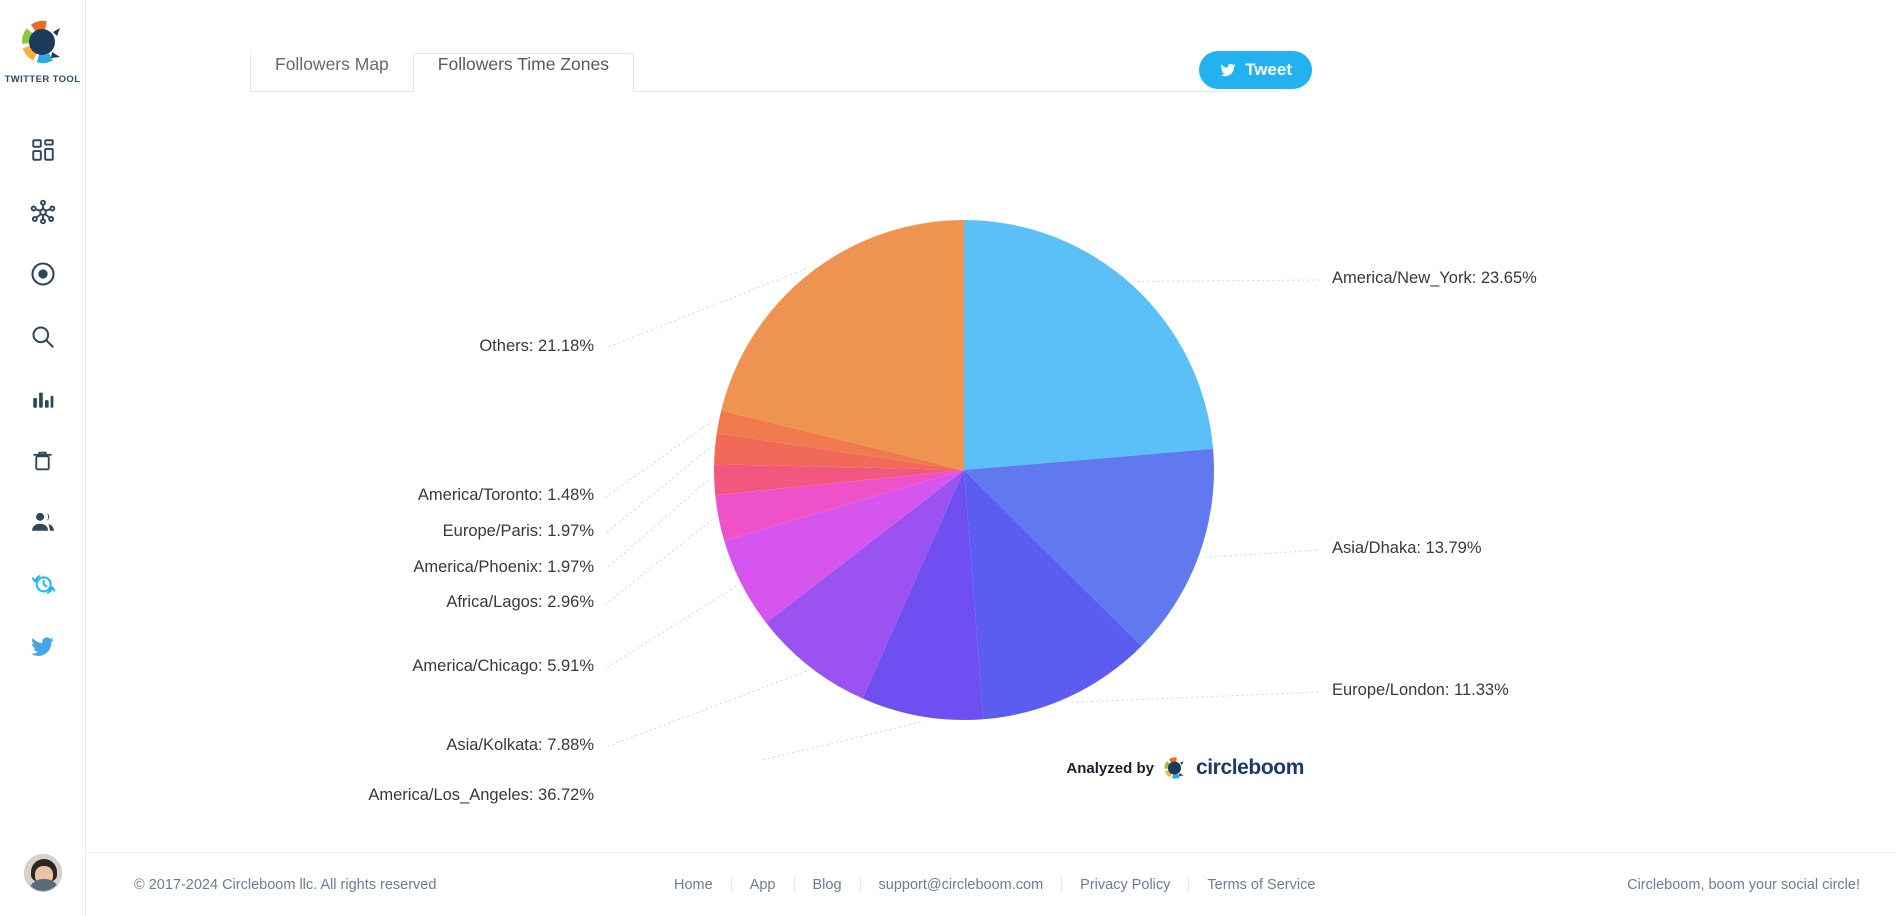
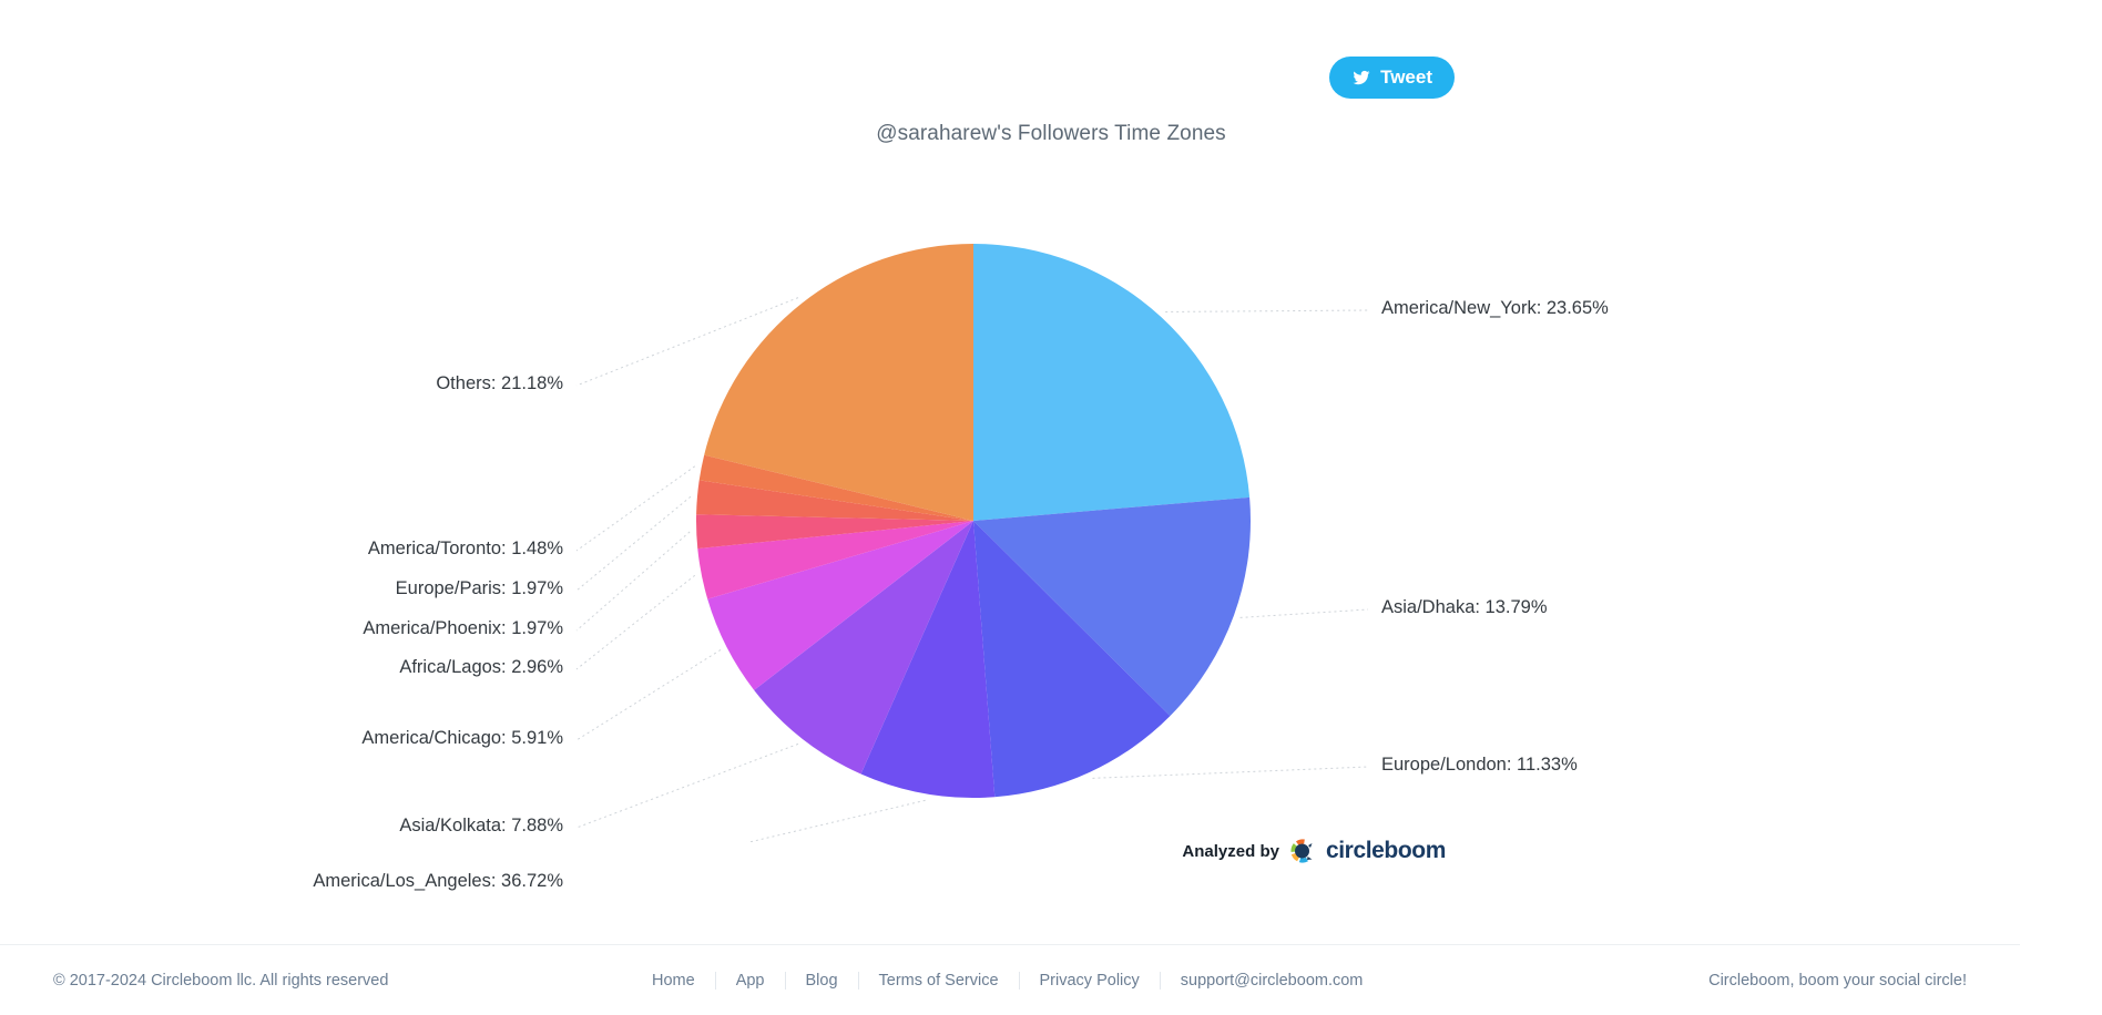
- TWITTER TOOL
- Followers Map
- Followers Time Zones
  Tweet
+ @saraharew's Followers Time Zones
  America/New_York: 23.65%
  Asia/Dhaka: 13.79%
  Europe/London: 11.33%
  America/Los_Angeles: 36.72%
  Asia/Kolkata: 7.88%
  America/Chicago: 5.91%
  Africa/Lagos: 2.96%
  America/Phoenix: 1.97%
  Europe/Paris: 1.97%
  America/Toronto: 1.48%
  Others: 21.18%
  Analyzed by
  circleboom
  © 2017-2024 Circleboom llc. All rights reserved
  Home
  App
  Blog
- support@circleboom.com
+ Terms of Service
  Privacy Policy
- Terms of Service
+ support@circleboom.com
  Circleboom, boom your social circle!
